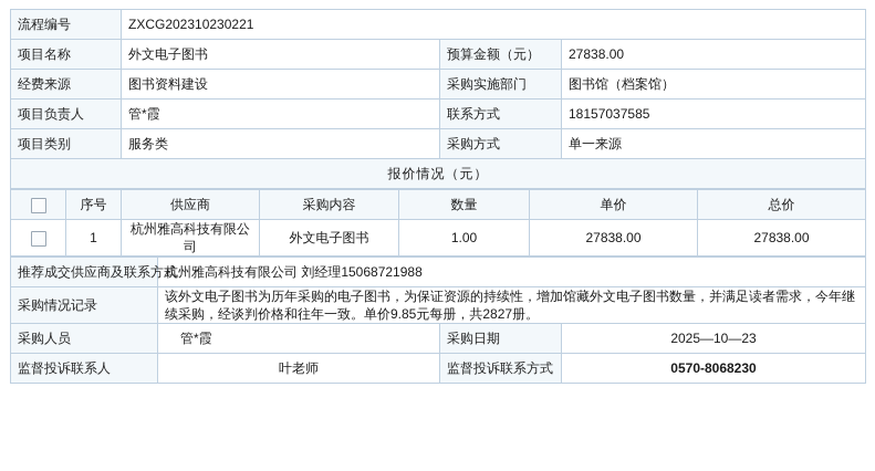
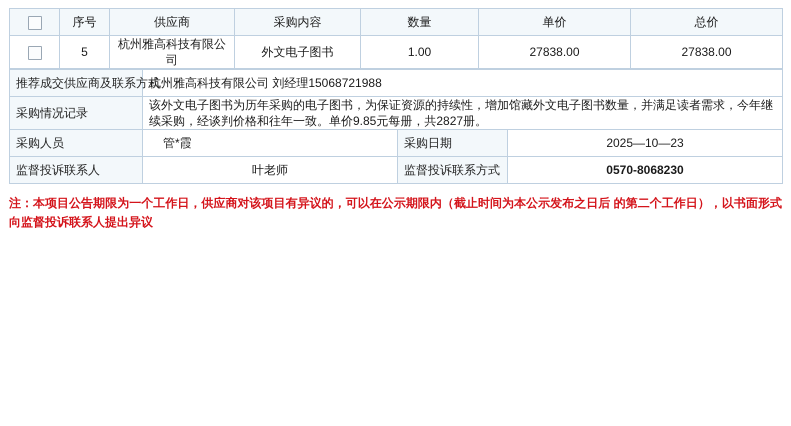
- 流程编号	ZXCG202310230221
- 项目名称	外文电子图书	预算金额（元）	27838.00
- 经费来源	图书资料建设	采购实施部门	图书馆（档案馆）
- 项目负责人	管*霞	联系方式	18157037585
- 项目类别	服务类	采购方式	单一来源
- 报价情况（元）
  	序号	供应商	采购内容	数量	单价	总价
- 	1	杭州雅高科技有限公司	外文电子图书	1.00	27838.00	27838.00
+ 	5	杭州雅高科技有限公司	外文电子图书	1.00	27838.00	27838.00
  推荐成交供应商及联系方	杭州雅高科技有限公司 刘经理15068721988
  采购情况记录	该外文电子图书为历年采购的电子图书，为保证资源的持续性，增加馆藏外文电子图书数量，并满足读者需求，今年继续采购，经谈判价格和往年一致。单价9.85元每册，共2827册。
  采购人员	管*霞	采购日期	2025—10—23
  监督投诉联系人	叶老师	监督投诉联系方式	0570-8068230
+ 注：本项目公告期限为一个工作日，供应商对该项目有异议的，可以在公示期限内（截止时间为本公示发布之日后 的第二个工作日），以书面形式向监督投诉联系人提出异议
